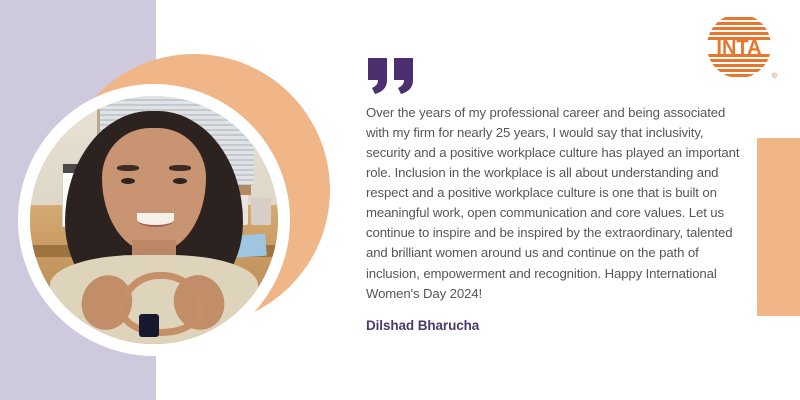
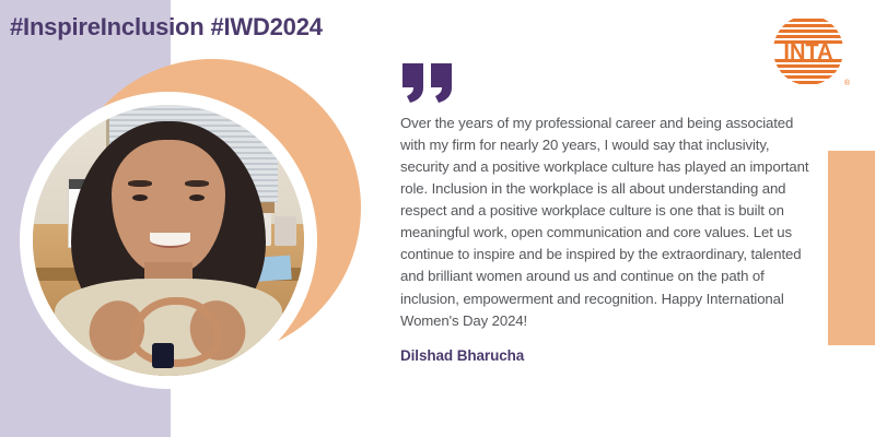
+ #InspireInclusion #IWD2024
  INTA
- Over the years of my professional career and being associated with my firm for nearly 25 years, I would say that inclusivity, security and a positive workplace culture has played an important role. Inclusion in the workplace is all about understanding and respect and a positive workplace culture is one that is built on meaningful work, open communication and core values. Let us continue to inspire and be inspired by the extraordinary, talented and brilliant women around us and continue on the path of inclusion, empowerment and recognition. Happy International Women's Day 2024!
+ Over the years of my professional career and being associated with my firm for nearly 20 years, I would say that inclusivity, security and a positive workplace culture has played an important role. Inclusion in the workplace is all about understanding and respect and a positive workplace culture is one that is built on meaningful work, open communication and core values. Let us continue to inspire and be inspired by the extraordinary, talented and brilliant women around us and continue on the path of inclusion, empowerment and recognition. Happy International Women's Day 2024!
  Dilshad Bharucha
